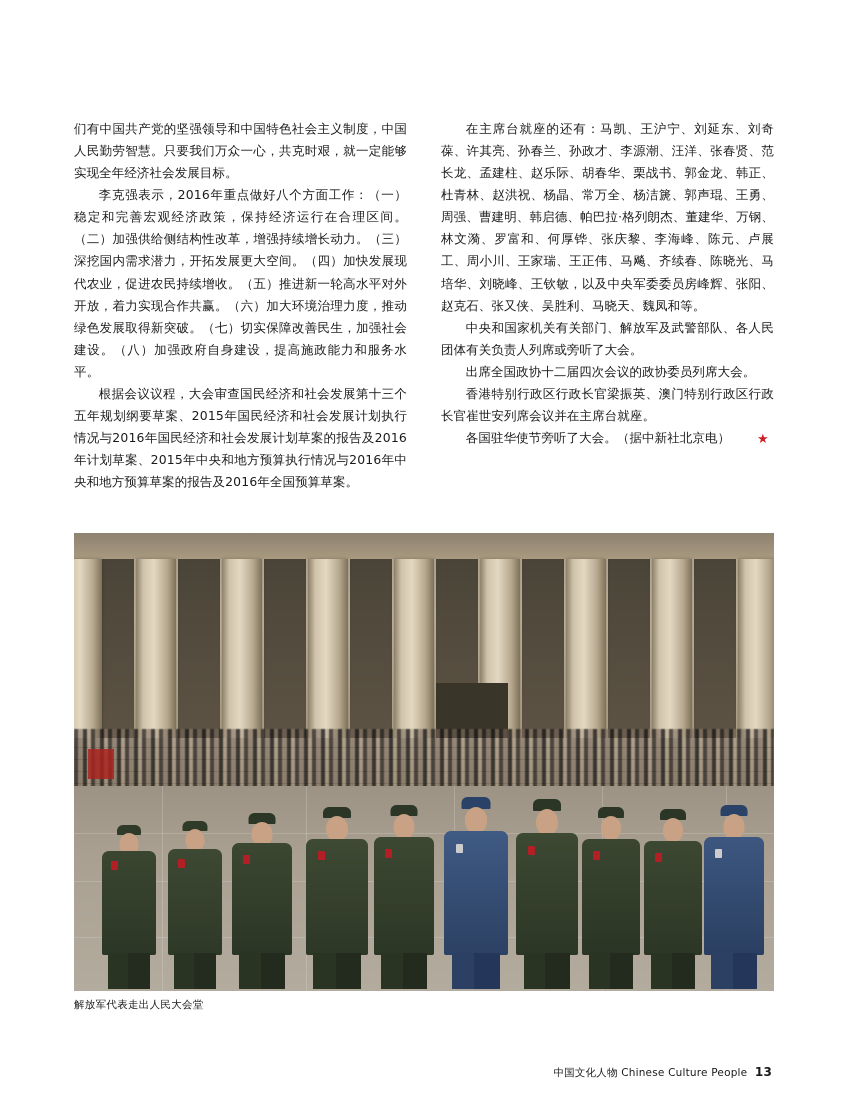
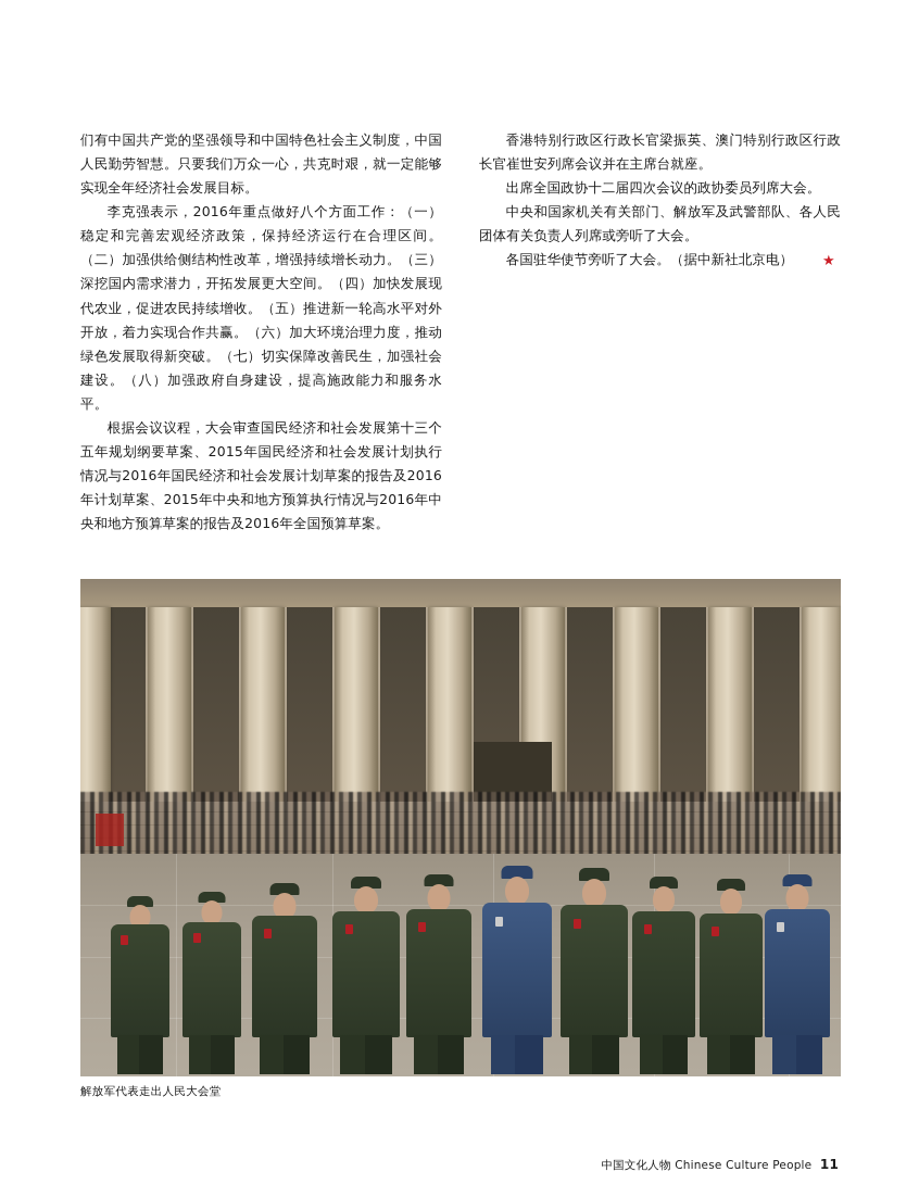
  们有中国共产党的坚强领导和中国特色社会主义制度，中国人民勤劳智慧。只要我们万众一心，共克时艰，就一定能够实现全年经济社会发展目标。
  李克强表示，2016年重点做好八个方面工作：（一）稳定和完善宏观经济政策，保持经济运行在合理区间。（二）加强供给侧结构性改革，增强持续增长动力。（三）深挖国内需求潜力，开拓发展更大空间。（四）加快发展现代农业，促进农民持续增收。（五）推进新一轮高水平对外开放，着力实现合作共赢。（六）加大环境治理力度，推动绿色发展取得新突破。（七）切实保障改善民生，加强社会建设。（八）加强政府自身建设，提高施政能力和服务水平。
  根据会议议程，大会审查国民经济和社会发展第十三个五年规划纲要草案、2015年国民经济和社会发展计划执行情况与2016年国民经济和社会发展计划草案的报告及2016年计划草案、2015年中央和地方预算执行情况与2016年中央和地方预算草案的报告及2016年全国预算草案。
- 在主席台就座的还有：马凯、王沪宁、刘延东、刘奇葆、许其亮、孙春兰、孙政才、李源潮、汪洋、张春贤、范长龙、孟建柱、赵乐际、胡春华、栗战书、郭金龙、韩正、杜青林、赵洪祝、杨晶、常万全、杨洁篪、郭声琨、王勇、周强、曹建明、韩启德、帕巴拉·格列朗杰、董建华、万钢、林文漪、罗富和、何厚铧、张庆黎、李海峰、陈元、卢展工、周小川、王家瑞、王正伟、马飚、齐续春、陈晓光、马培华、刘晓峰、王钦敏，以及中央军委委员房峰辉、张阳、赵克石、张又侠、吴胜利、马晓天、魏凤和等。
- 中央和国家机关有关部门、解放军及武警部队、各人民团体有关负责人列席或旁听了大会。
+ 香港特别行政区行政长官梁振英、澳门特别行政区行政长官崔世安列席会议并在主席台就座。
  出席全国政协十二届四次会议的政协委员列席大会。
- 香港特别行政区行政长官梁振英、澳门特别行政区行政长官崔世安列席会议并在主席台就座。
+ 中央和国家机关有关部门、解放军及武警部队、各人民团体有关负责人列席或旁听了大会。
  各国驻华使节旁听了大会。（据中新社北京电） ★
  解放军代表走出人民大会堂
- 中国文化人物 Chinese Culture People 13
+ 中国文化人物 Chinese Culture People 11
